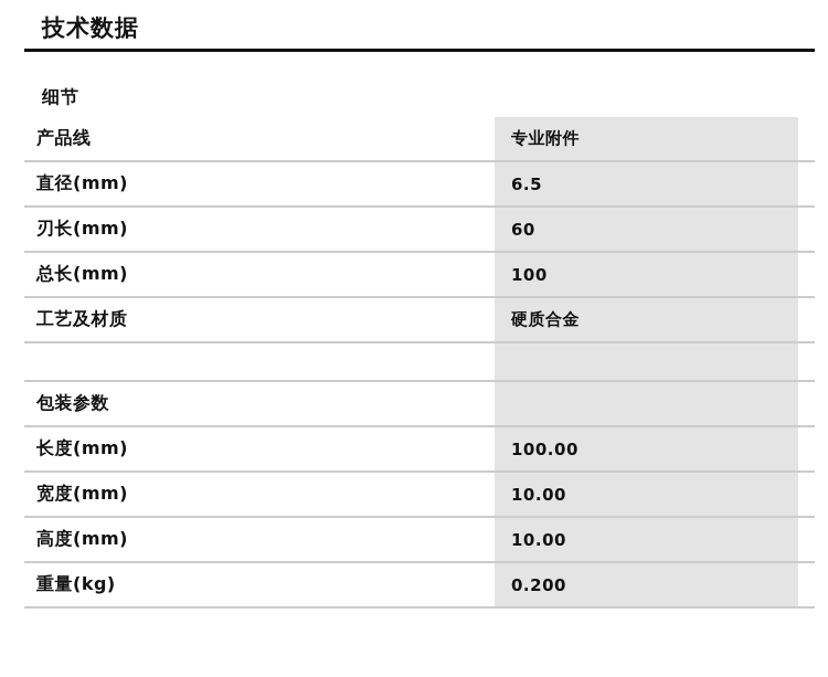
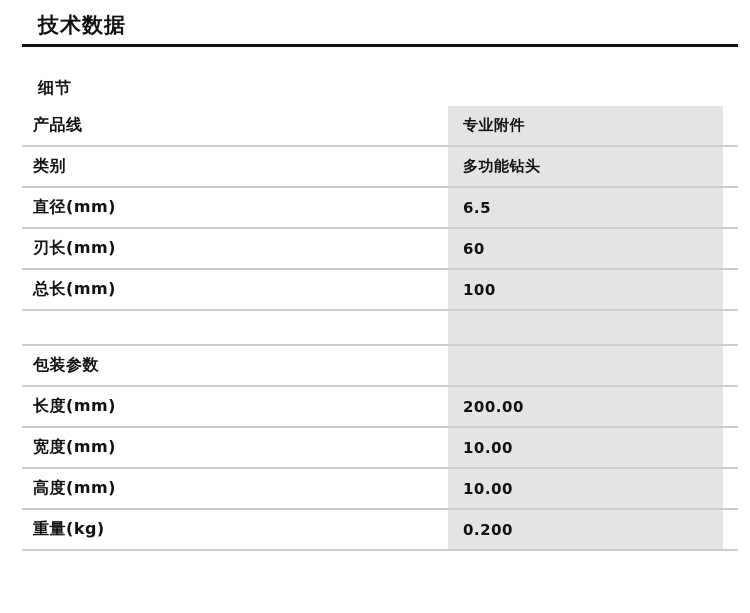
  技术数据
  细节
  产品线
  专业附件
+ 类别
+ 多功能钻头
  直径(mm)
  6.5
  刃长(mm)
  60
  总长(mm)
  100
- 工艺及材质
- 硬质合金
  包装参数
  长度(mm)
- 100.00
+ 200.00
  宽度(mm)
  10.00
  高度(mm)
  10.00
  重量(kg)
  0.200
